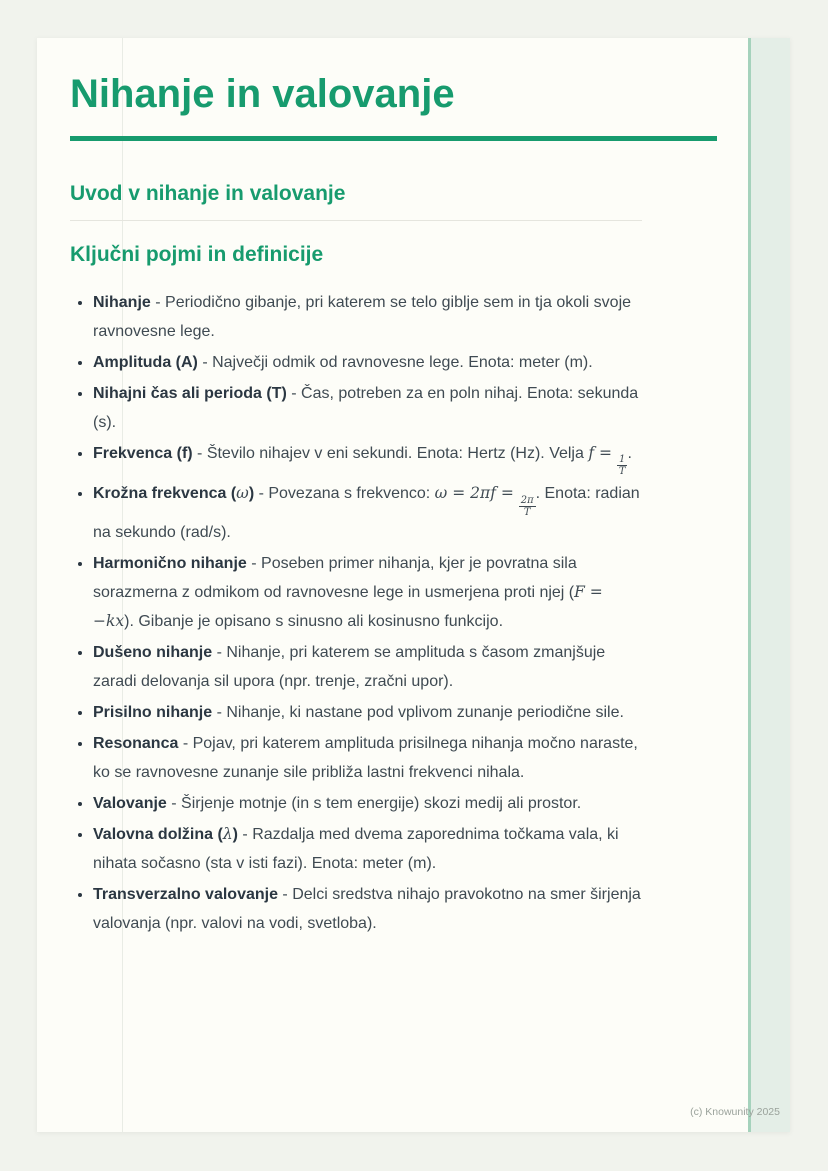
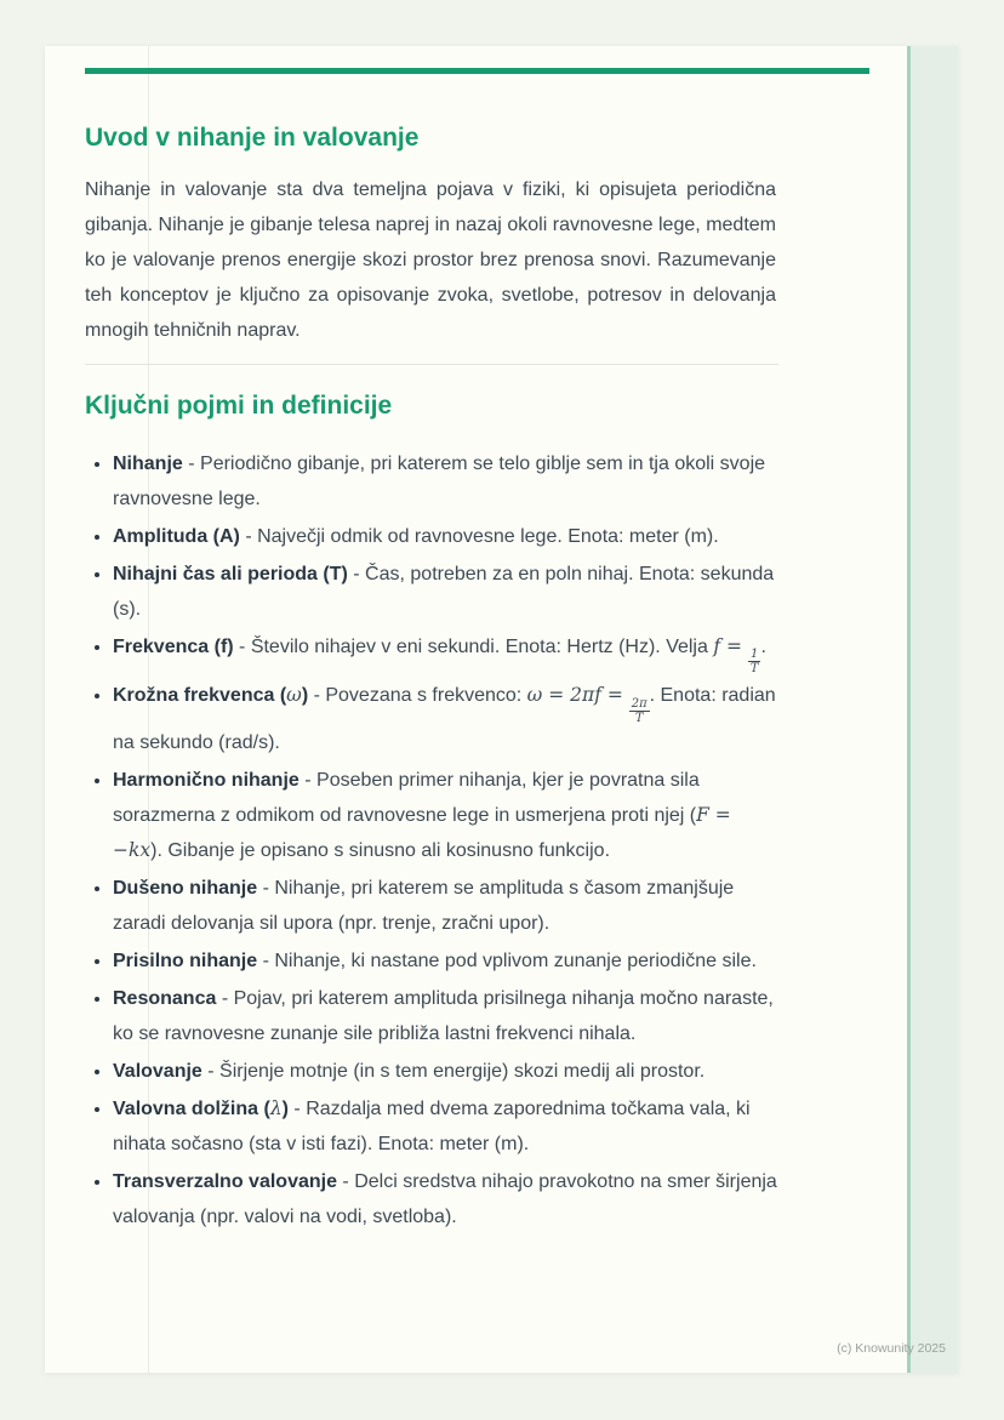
- Nihanje in valovanje
  Uvod v nihanje in valovanje
+ Nihanje in valovanje sta dva temeljna pojava v fiziki, ki opisujeta periodična gibanja. Nihanje je gibanje telesa naprej in nazaj okoli ravnovesne lege, medtem ko je valovanje prenos energije skozi prostor brez prenosa snovi. Razumevanje teh konceptov je ključno za opisovanje zvoka, svetlobe, potresov in delovanja mnogih tehničnih naprav.
  Ključni pojmi in definicije
  Nihanje - Periodično gibanje, pri katerem se telo giblje sem in tja okoli svoje ravnovesne lege.
  Amplituda (A) - Največji odmik od ravnovesne lege. Enota: meter (m).
  Nihajni čas ali perioda (T) - Čas, potreben za en poln nihaj. Enota: sekunda (s).
  Frekvenca (f) - Število nihajev v eni sekundi. Enota: Hertz (Hz). Velja f =
  1
  T
  .
  Krožna frekvenca (ω) - Povezana s frekvenco: ω = 2πf =
  2π
  T
  . Enota: radian na sekundo (rad/s).
  Harmonično nihanje - Poseben primer nihanja, kjer je povratna sila sorazmerna z odmikom od ravnovesne lege in usmerjena proti njej (F = −kx). Gibanje je opisano s sinusno ali kosinusno funkcijo.
  Dušeno nihanje - Nihanje, pri katerem se amplituda s časom zmanjšuje zaradi delovanja sil upora (npr. trenje, zračni upor).
  Prisilno nihanje - Nihanje, ki nastane pod vplivom zunanje periodične sile.
  Resonanca - Pojav, pri katerem amplituda prisilnega nihanja močno naraste, ko se ravnovesne zunanje sile približa lastni frekvenci nihala.
  Valovanje - Širjenje motnje (in s tem energije) skozi medij ali prostor.
  Valovna dolžina (λ) - Razdalja med dvema zaporednima točkama vala, ki nihata sočasno (sta v isti fazi). Enota: meter (m).
  Transverzalno valovanje - Delci sredstva nihajo pravokotno na smer širjenja valovanja (npr. valovi na vodi, svetloba).
  (c) Knowunity 2025
